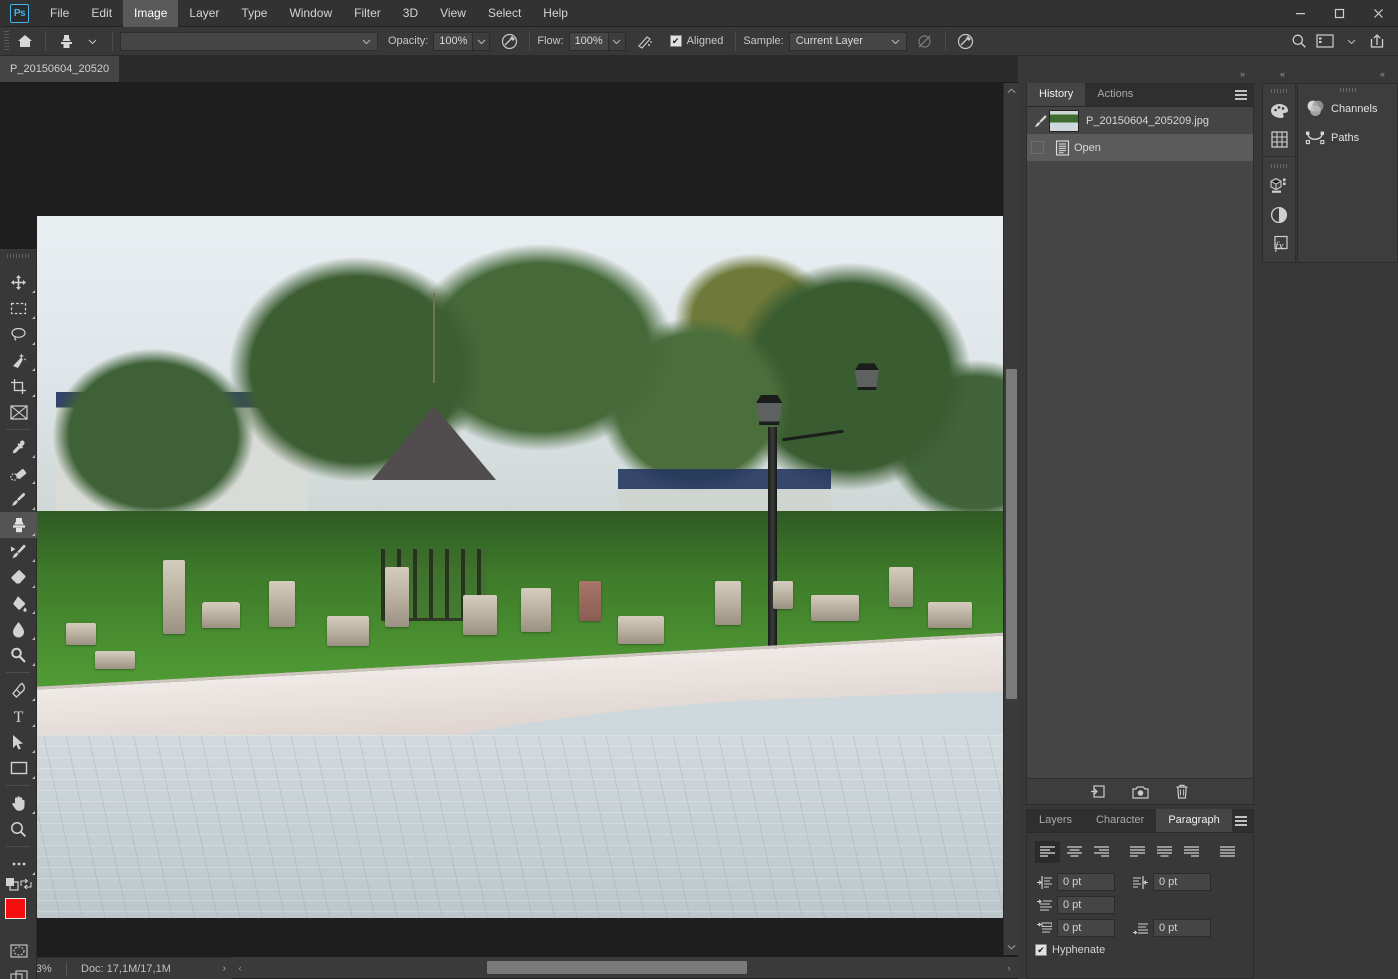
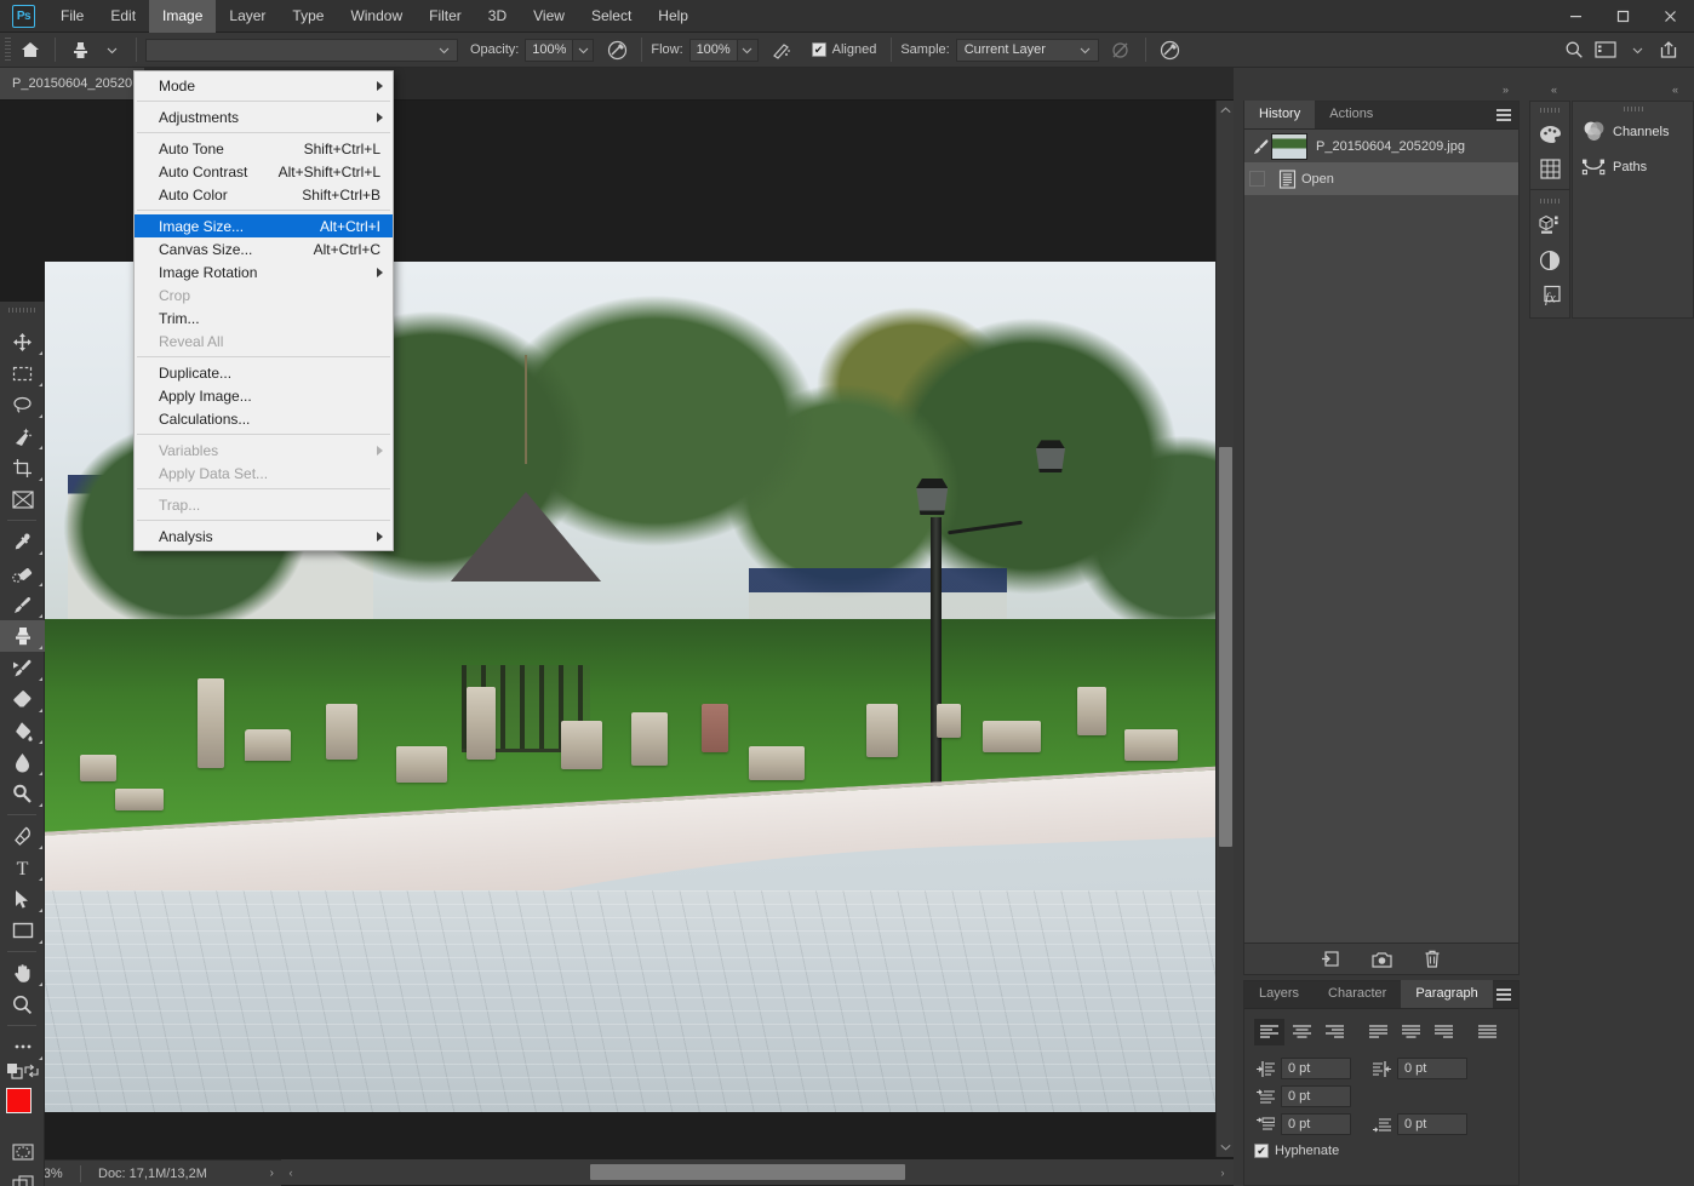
  Ps
  File
  Edit
  Image
  Layer
  Type
  Window
  Filter
  3D
  View
  Select
  Help
  Opacity:
  100%
  Flow:
  100%
  ✔
  Aligned
  Sample:
  Current Layer
  P_20150604_20520
  ‹
  ›
- Doc: 17,1M/17,1M
+ Doc: 17,1M/13,2M
  ›
  T
  »
  «
  «
  History
  Actions
  P_20150604_205209.jpg
  Open
  Layers
  Character
  Paragraph
  0 pt
  0 pt
  0 pt
  0 pt
  0 pt
  ✔
  Hyphenate
  fx
  Channels
  Paths
+ Mode
+ Adjustments
+ Auto Tone
+ Shift+Ctrl+L
+ Auto Contrast
+ Alt+Shift+Ctrl+L
+ Auto Color
+ Shift+Ctrl+B
+ Image Size...
+ Alt+Ctrl+I
+ Canvas Size...
+ Alt+Ctrl+C
+ Image Rotation
+ Crop
+ Trim...
+ Reveal All
+ Duplicate...
+ Apply Image...
+ Calculations...
+ Variables
+ Apply Data Set...
+ Trap...
+ Analysis
